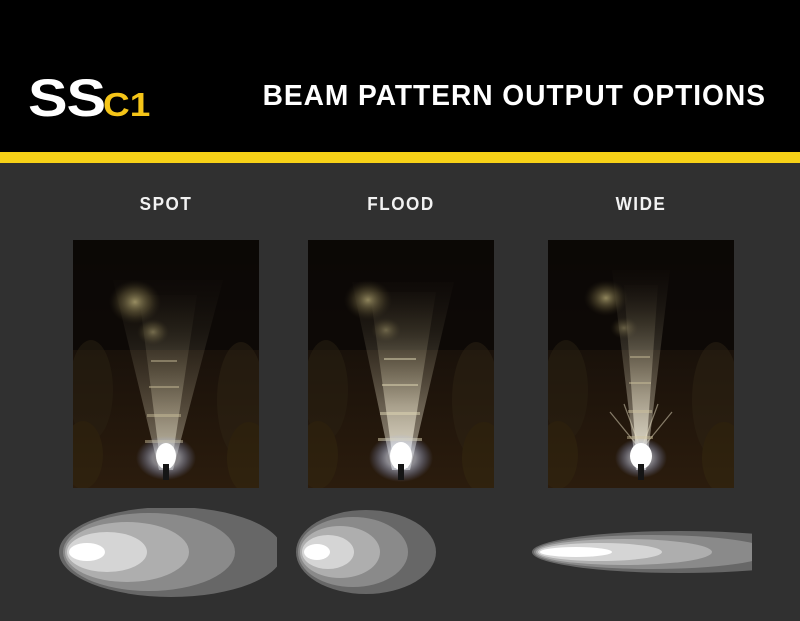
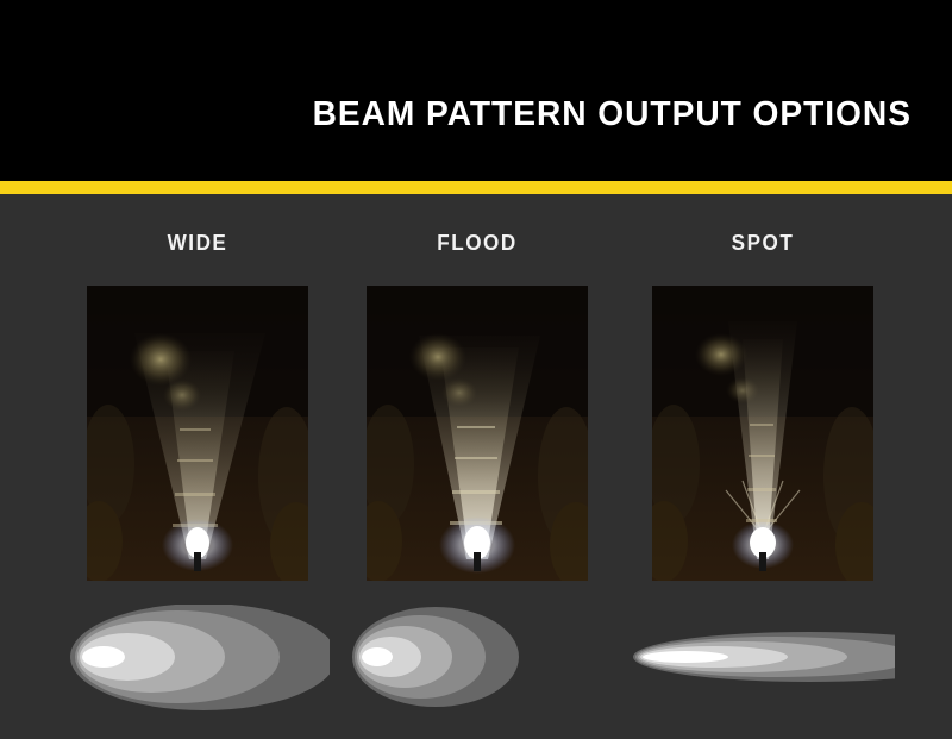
- SS
- C1
  BEAM PATTERN OUTPUT OPTIONS
- SPOT
+ WIDE
  FLOOD
- WIDE
+ SPOT
